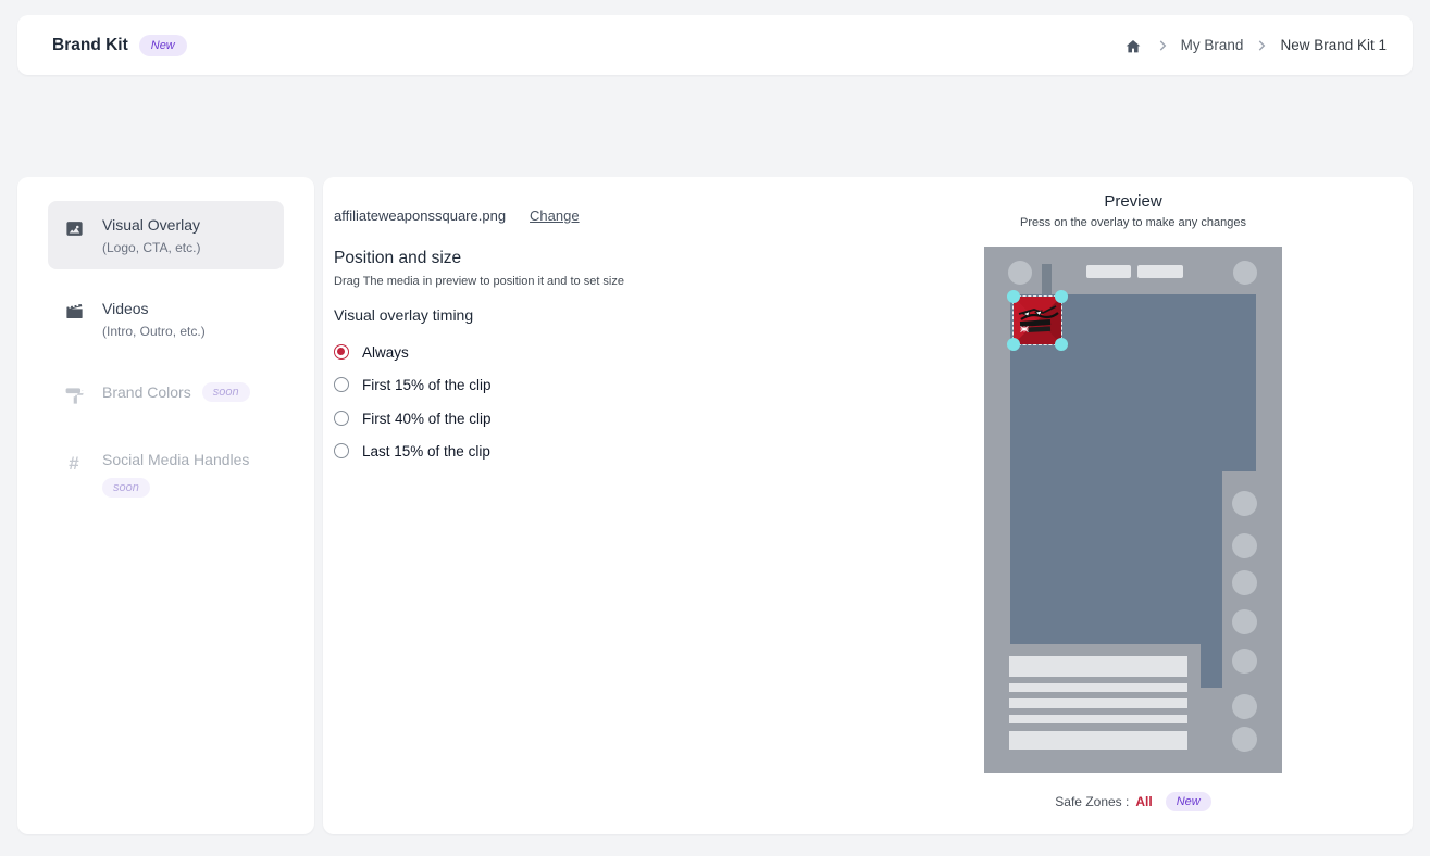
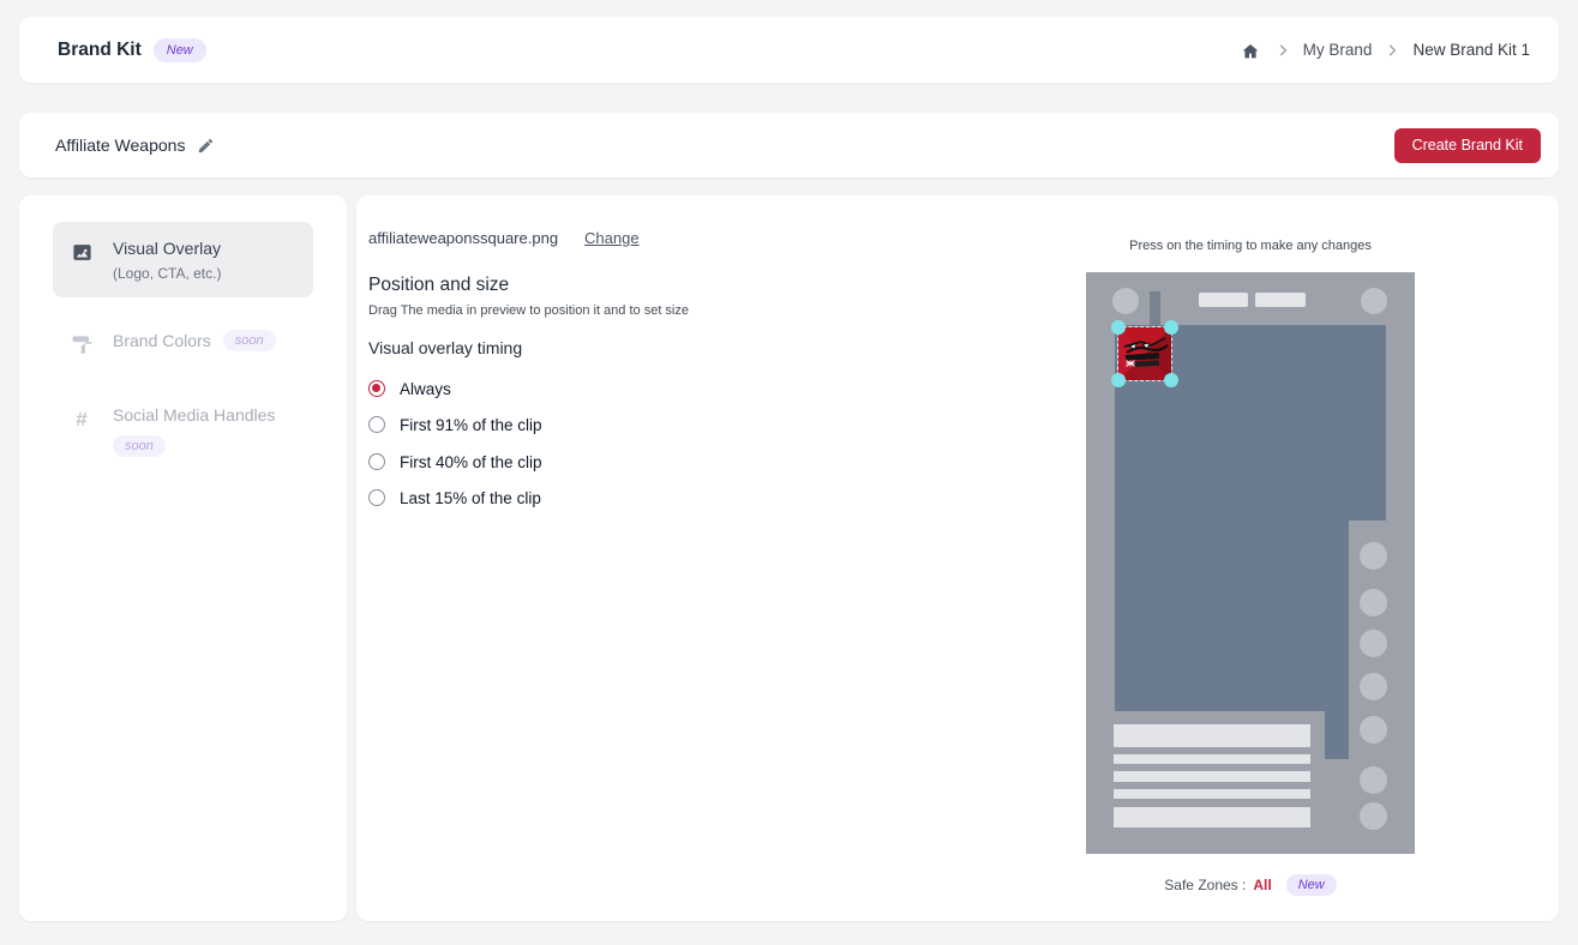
  Brand Kit
  New
  My Brand
  New Brand Kit 1
+ Affiliate Weapons
+ Create Brand Kit
  Visual Overlay
  (Logo, CTA, etc.)
- Videos
- (Intro, Outro, etc.)
  Brand Colors
  soon
  #
  Social Media Handles
  soon
  affiliateweaponssquare.png
  Change
  Position and size
  Drag The media in preview to position it and to set size
  Visual overlay timing
  Always
- First 15% of the clip
+ First 91% of the clip
  First 40% of the clip
  Last 15% of the clip
- Preview
- Press on the overlay to make any changes
+ Press on the timing to make any changes
  Safe Zones :
  All
  New
